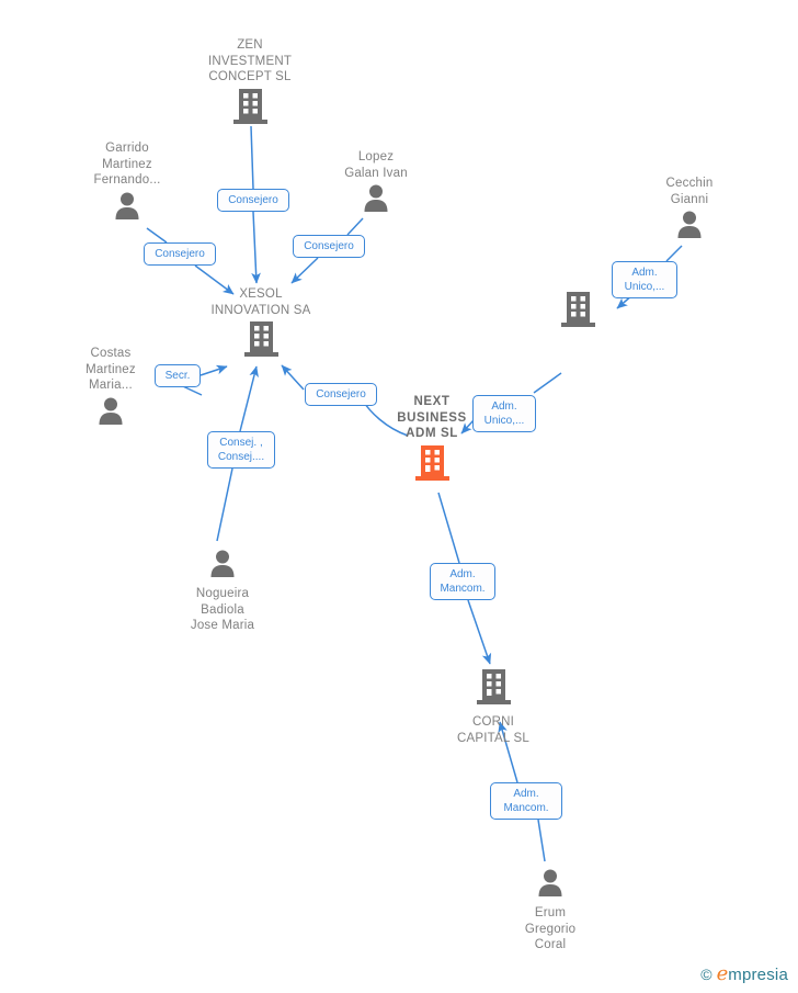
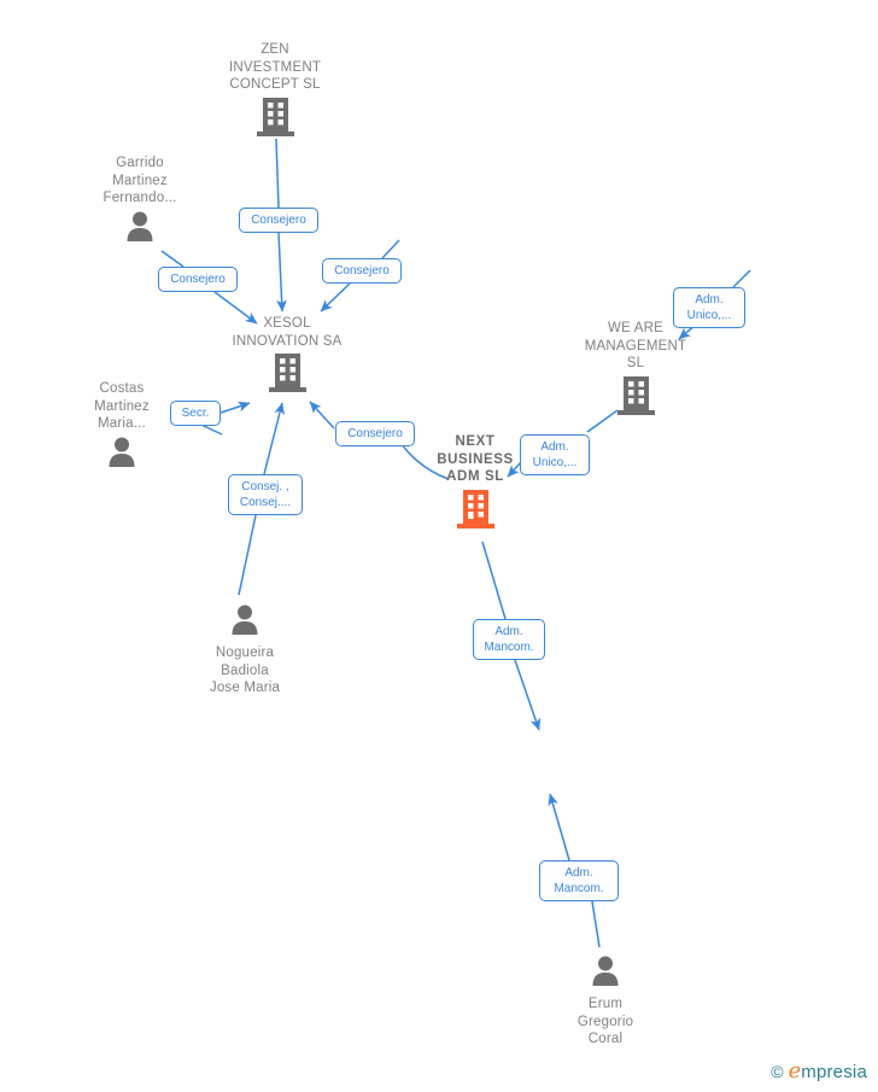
  ZEN
  INVESTMENT
  CONCEPT SL
  Garrido
  Martinez
  Fernando...
- Lopez
- Galan Ivan
- Cecchin
- Gianni
  XESOL
  INNOVATION SA
+ WE ARE
+ MANAGEMENT
+ SL
  Costas
  Martinez
  Maria...
  NEXT
  BUSINESS
  ADM SL
  Nogueira
  Badiola
  Jose Maria
- CORNI
- CAPITAL SL
  Erum
  Gregorio
  Coral
  Consejero
  Consejero
  Consejero
  Adm.
  Unico,...
  Secr.
  Consejero
  Adm.
  Unico,...
  Consej. ,
  Consej....
  Adm.
  Mancom.
  Adm.
  Mancom.
  ©
  empresia
